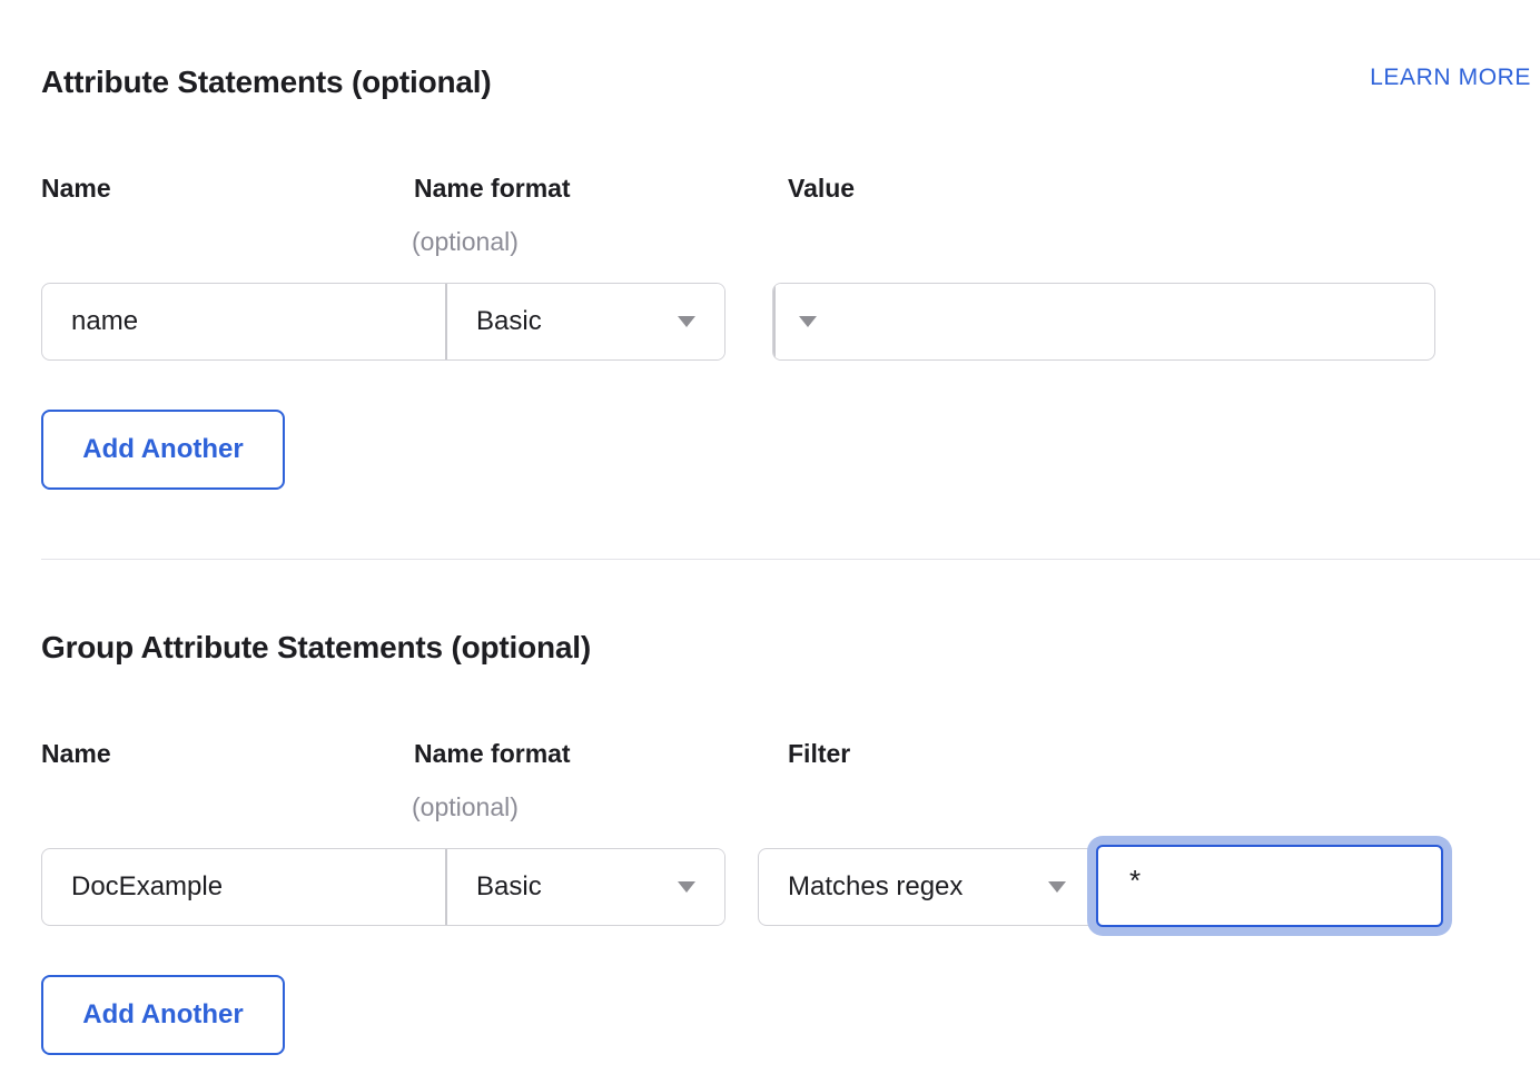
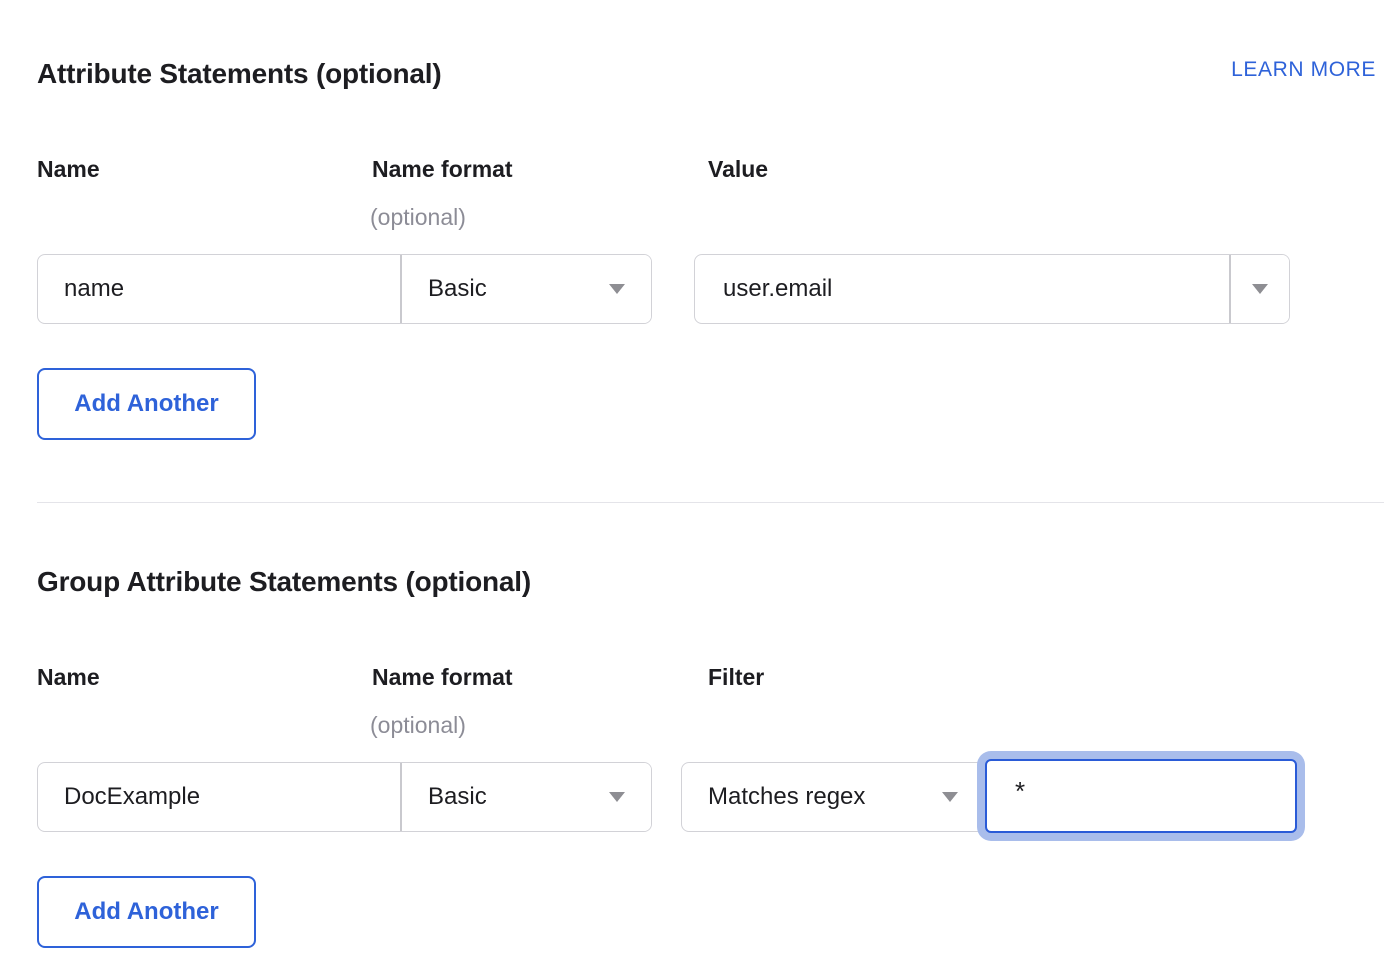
  Attribute Statements (optional)
  LEARN MORE
  Name
  Name format
  (optional)
  Value
  name
  Basic
+ user.email
  Add Another
  Group Attribute Statements (optional)
  Name
  Name format
  (optional)
  Filter
  DocExample
  Basic
  Matches regex
  *
  Add Another
